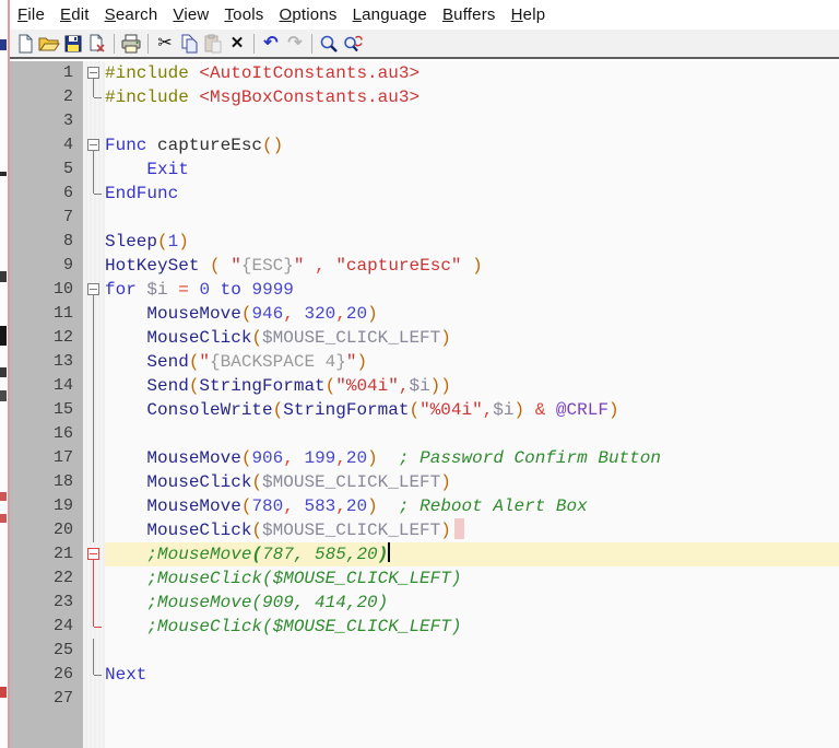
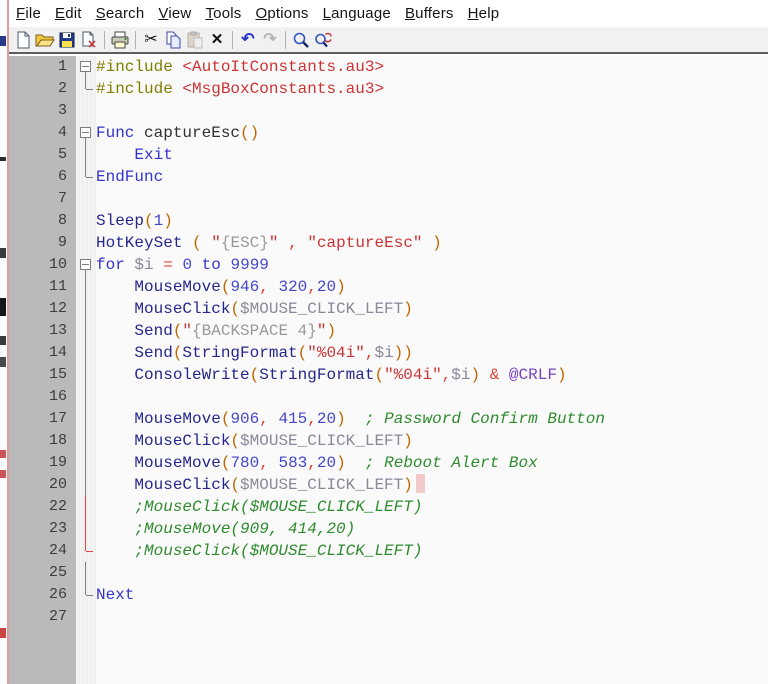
  File
  Edit
  Search
  View
  Tools
  Options
  Language
  Buffers
  Help
  ✂
  ✕
  ↶
  ↷
  1
  #include <AutoItConstants.au3>
  2
  #include <MsgBoxConstants.au3>
  3
  4
  Func captureEsc()
  5
  Exit
  6
  EndFunc
  7
  8
  Sleep(1)
  9
  HotKeySet ( "{ESC}" , "captureEsc" )
  10
  for $i = 0 to 9999
  11
  MouseMove(946, 320,20)
  12
  MouseClick($MOUSE_CLICK_LEFT)
  13
  Send("{BACKSPACE 4}")
  14
  Send(StringFormat("%04i",$i))
  15
  ConsoleWrite(StringFormat("%04i",$i) & @CRLF)
  16
  17
- MouseMove(906, 199,20) ; Password Confirm Button
+ MouseMove(906, 415,20) ; Password Confirm Button
  18
  MouseClick($MOUSE_CLICK_LEFT)
  19
  MouseMove(780, 583,20) ; Reboot Alert Box
  20
  MouseClick($MOUSE_CLICK_LEFT)
- 21
- ;MouseMove(787, 585,20)
  22
  ;MouseClick($MOUSE_CLICK_LEFT)
  23
  ;MouseMove(909, 414,20)
  24
  ;MouseClick($MOUSE_CLICK_LEFT)
  25
  26
  Next
  27
